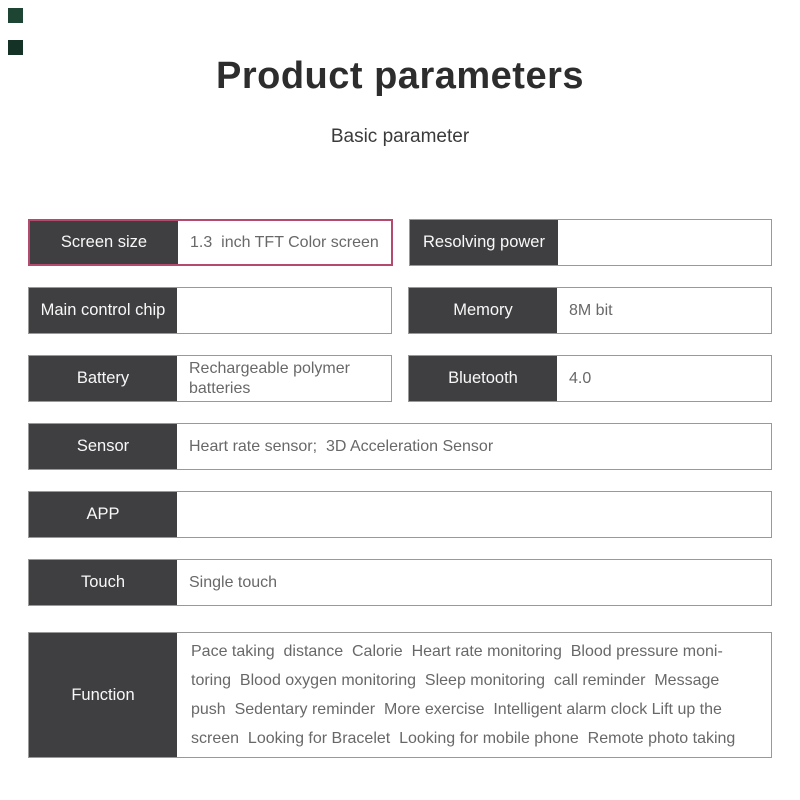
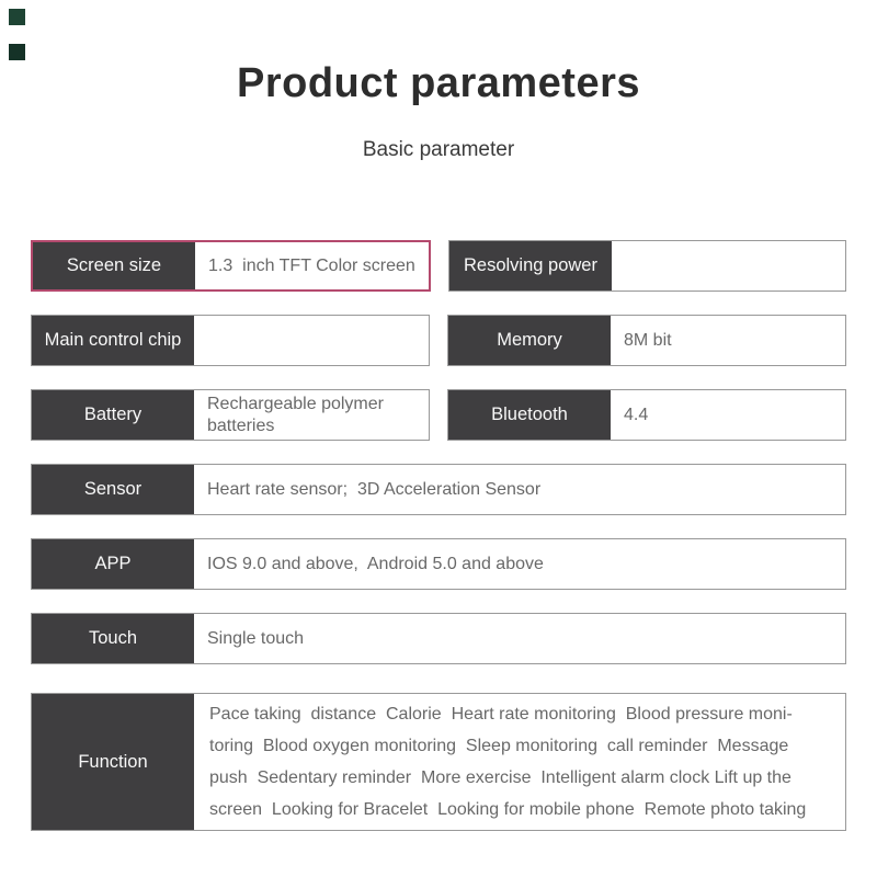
  Product parameters
  Basic parameter
  Screen size
  1.3 inch TFT Color screen
  Resolving power
  Main control chip
  Memory
  8M bit
  Battery
  Rechargeable polymer batteries
  Bluetooth
- 4.0
+ 4.4
  Sensor
  Heart rate sensor; 3D Acceleration Sensor
  APP
+ IOS 9.0 and above, Android 5.0 and above
  Touch
  Single touch
  Function
  Pace taking distance Calorie Heart rate monitoring Blood pressure moni-
  toring Blood oxygen monitoring Sleep monitoring call reminder Message
  push Sedentary reminder More exercise Intelligent alarm clock Lift up the
  screen Looking for Bracelet Looking for mobile phone Remote photo taking
